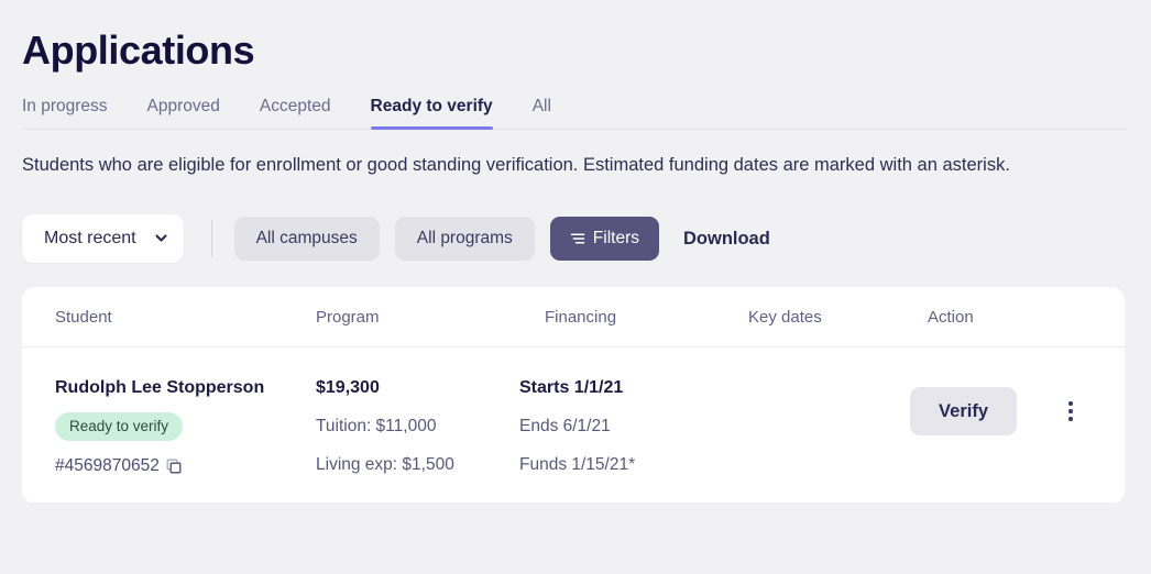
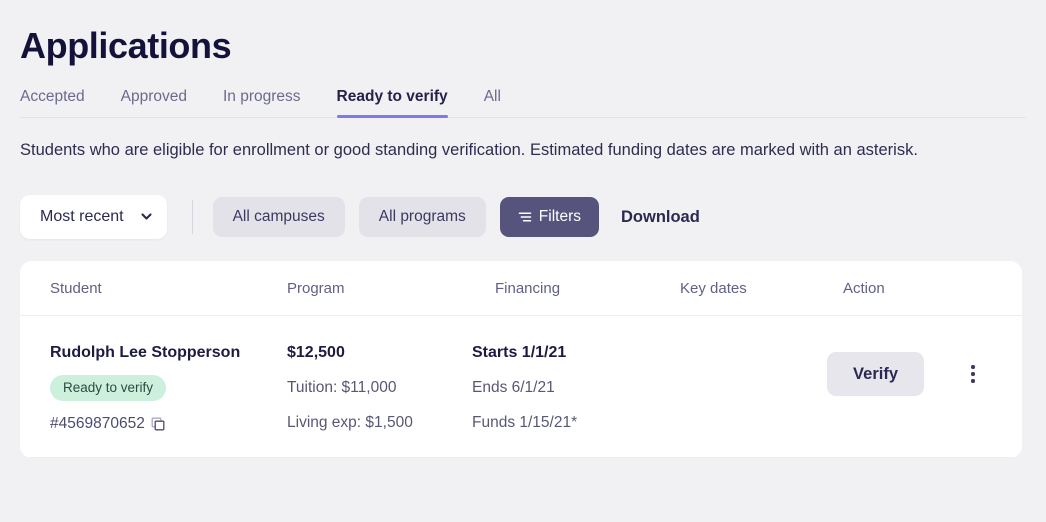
  Applications
- In progress
+ Accepted
  Approved
- Accepted
+ In progress
  Ready to verify
  All
  Students who are eligible for enrollment or good standing verification. Estimated funding dates are marked with an asterisk.
  Most recent
  All campuses
  All programs
  Filters
  Download
  Student
  Program
  Financing
  Key dates
  Action
  Rudolph Lee Stopperson
  Ready to verify
  #4569870652
- $19,300
+ $12,500
  Tuition: $11,000
  Living exp: $1,500
  Starts 1/1/21
  Ends 6/1/21
  Funds 1/15/21*
  Verify
